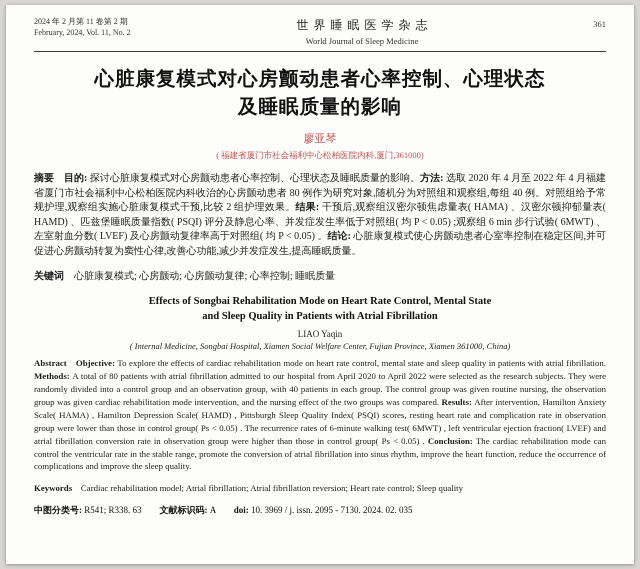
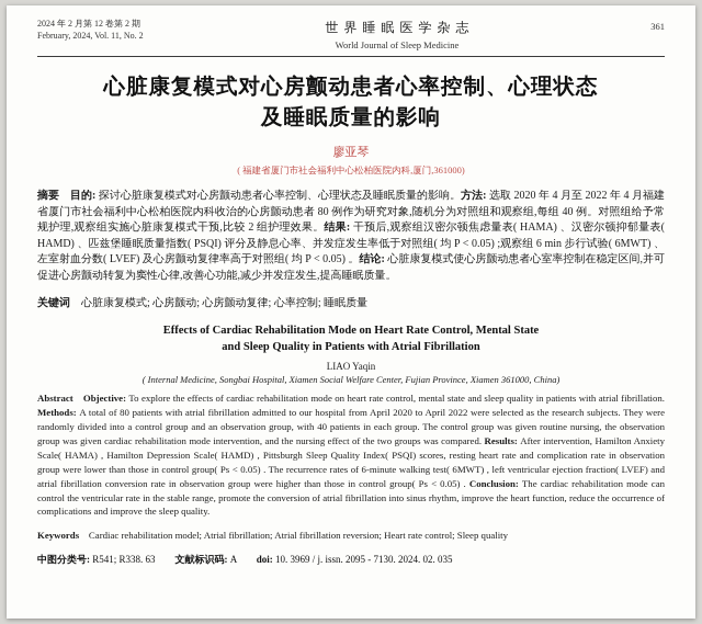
- 2024 年 2 月第 11 卷第 2 期
+ 2024 年 2 月第 12 卷第 2 期
  February, 2024, Vol. 11, No. 2
  世界睡眠医学杂志
  World Journal of Sleep Medicine
  361
  心脏康复模式对心房颤动患者心率控制、心理状态
  及睡眠质量的影响
  廖亚琴
  ( 福建省厦门市社会福利中心松柏医院内科,厦门,361000)
  摘要 目的: 探讨心脏康复模式对心房颤动患者心率控制、心理状态及睡眠质量的影响。方法: 选取 2020 年 4 月至 2022 年 4 月福建省厦门市社会福利中心松柏医院内科收治的心房颤动患者 80 例作为研究对象,随机分为对照组和观察组,每组 40 例。对照组给予常规护理,观察组实施心脏康复模式干预,比较 2 组护理效果。结果: 干预后,观察组汉密尔顿焦虑量表( HAMA) 、汉密尔顿抑郁量表( HAMD) 、匹兹堡睡眠质量指数( PSQI) 评分及静息心率、并发症发生率低于对照组( 均 P < 0.05) ;观察组 6 min 步行试验( 6MWT) 、左室射血分数( LVEF) 及心房颤动复律率高于对照组( 均 P < 0.05) 。结论: 心脏康复模式使心房颤动患者心室率控制在稳定区间,并可促进心房颤动转复为窦性心律,改善心功能,减少并发症发生,提高睡眠质量。
  关键词 心脏康复模式; 心房颤动; 心房颤动复律; 心率控制; 睡眠质量
- Effects of Songbai Rehabilitation Mode on Heart Rate Control, Mental State
+ Effects of Cardiac Rehabilitation Mode on Heart Rate Control, Mental State
  and Sleep Quality in Patients with Atrial Fibrillation
  LIAO Yaqin
  ( Internal Medicine, Songbai Hospital, Xiamen Social Welfare Center, Fujian Province, Xiamen 361000, China)
  Abstract Objective: To explore the effects of cardiac rehabilitation mode on heart rate control, mental state and sleep quality in patients with atrial fibrillation. Methods: A total of 80 patients with atrial fibrillation admitted to our hospital from April 2020 to April 2022 were selected as the research subjects. They were randomly divided into a control group and an observation group, with 40 patients in each group. The control group was given routine nursing, the observation group was given cardiac rehabilitation mode intervention, and the nursing effect of the two groups was compared. Results: After intervention, Hamilton Anxiety Scale( HAMA) , Hamilton Depression Scale( HAMD) , Pittsburgh Sleep Quality Index( PSQI) scores, resting heart rate and complication rate in observation group were lower than those in control group( Ps < 0.05) . The recurrence rates of 6-minute walking test( 6MWT) , left ventricular ejection fraction( LVEF) and atrial fibrillation conversion rate in observation group were higher than those in control group( Ps < 0.05) . Conclusion: The cardiac rehabilitation mode can control the ventricular rate in the stable range, promote the conversion of atrial fibrillation into sinus rhythm, improve the heart function, reduce the occurrence of complications and improve the sleep quality.
  Keywords Cardiac rehabilitation model; Atrial fibrillation; Atrial fibrillation reversion; Heart rate control; Sleep quality
  中图分类号: R541; R338. 63 文献标识码: A doi: 10. 3969 / j. issn. 2095 - 7130. 2024. 02. 035
